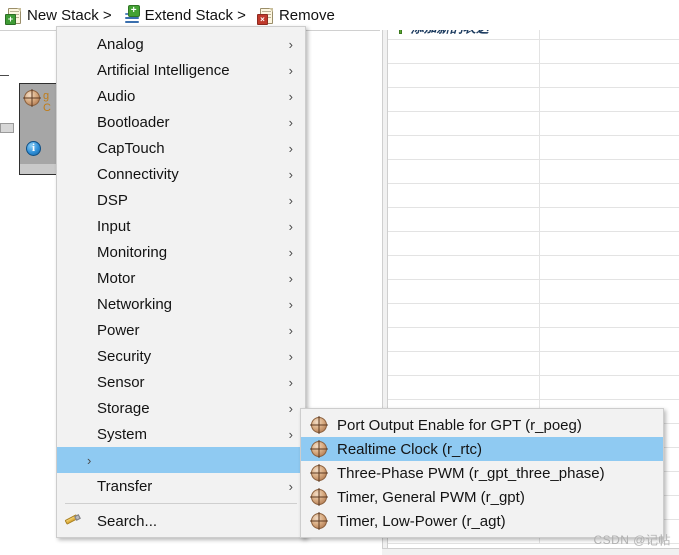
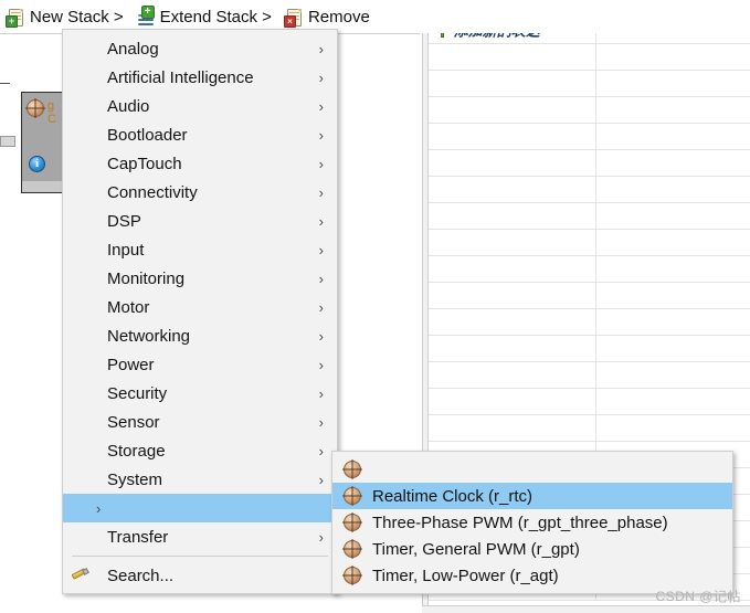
  g
  C
  New Stack >
  Extend Stack >
  Remove
  Analog
  ›
  Artificial Intelligence
  ›
  Audio
  ›
  Bootloader
  ›
  CapTouch
  ›
  Connectivity
  ›
  DSP
  ›
  Input
  ›
  Monitoring
  ›
  Motor
  ›
  Networking
  ›
  Power
  ›
  Security
  ›
  Sensor
  ›
  Storage
  ›
  System
  ›
  ›
  Transfer
  ›
  Search...
- Port Output Enable for GPT (r_poeg)
  Realtime Clock (r_rtc)
  Three-Phase PWM (r_gpt_three_phase)
  Timer, General PWM (r_gpt)
  Timer, Low-Power (r_agt)
  CSDN @记帖
